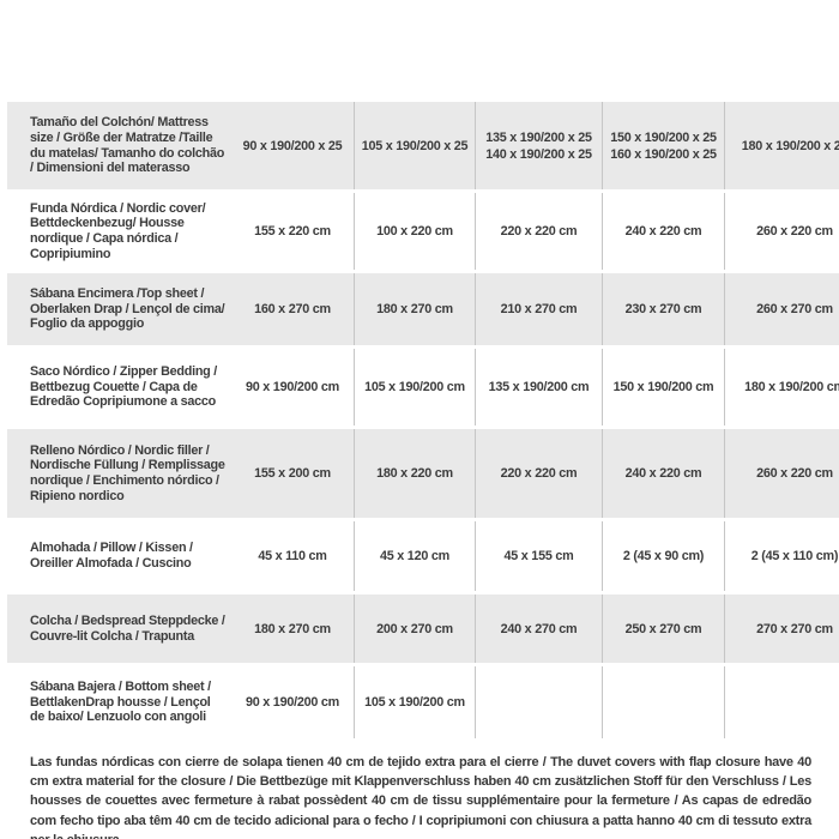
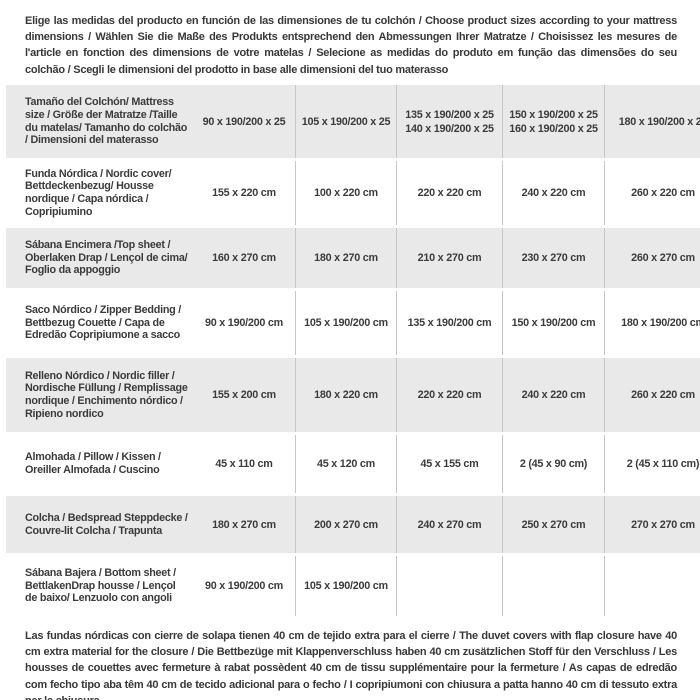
+ Elige las medidas del producto en función de las dimensiones de tu colchón / Choose product sizes according to your mattress dimensions / Wählen Sie die Maße des Produkts entsprechend den Abmessungen Ihrer Matratze / Choisissez les mesures de l'article en fonction des dimensions de votre matelas / Selecione as medidas do produto em função das dimensões do seu colchão / Scegli le dimensioni del prodotto in base alle dimensioni del tuo materasso
  Tamaño del Colchón/ Mattress size / Größe der Matratze /Taille du matelas/ Tamanho do colchão / Dimensioni del materasso	90 x 190/200 x 25	105 x 190/200 x 25	135 x 190/200 x 25 140 x 190/200 x 25	150 x 190/200 x 25 160 x 190/200 x 25	180 x 190/200 x 2
  Funda Nórdica / Nordic cover/ Bettdeckenbezug/ Housse nordique / Capa nórdica / Copripiumino	155 x 220 cm	100 x 220 cm	220 x 220 cm	240 x 220 cm	260 x 220 cm
  Sábana Encimera /Top sheet / Oberlaken Drap / Lençol de cima/ Foglio da appoggio	160 x 270 cm	180 x 270 cm	210 x 270 cm	230 x 270 cm	260 x 270 cm
  Saco Nórdico / Zipper Bedding / Bettbezug Couette / Capa de Edredão Copripiumone a sacco	90 x 190/200 cm	105 x 190/200 cm	135 x 190/200 cm	150 x 190/200 cm	180 x 190/200 c
  Relleno Nórdico / Nordic filler / Nordische Füllung / Remplissage nordique / Enchimento nórdico / Ripieno nordico	155 x 200 cm	180 x 220 cm	220 x 220 cm	240 x 220 cm	260 x 220 cm
  Almohada / Pillow / Kissen / Oreiller Almofada / Cuscino	45 x 110 cm	45 x 120 cm	45 x 155 cm	2 (45 x 90 cm)	2 (45 x 110 cm)
  Colcha / Bedspread Steppdecke / Couvre-lit Colcha / Trapunta	180 x 270 cm	200 x 270 cm	240 x 270 cm	250 x 270 cm	270 x 270 cm
  Sábana Bajera / Bottom sheet / BettlakenDrap housse / Lençol de baixo/ Lenzuolo con angoli	90 x 190/200 cm	105 x 190/200 cm
  Las fundas nórdicas con cierre de solapa tienen 40 cm de tejido extra para el cierre / The duvet covers with flap closure have 40 cm extra material for the closure / Die Bettbezüge mit Klappenverschluss haben 40 cm zusätzlichen Stoff für den Verschluss / Les housses de couettes avec fermeture à rabat possèdent 40 cm de tissu supplémentaire pour la fermeture / As capas de edredão com fecho tipo aba têm 40 cm de tecido adicional para o fecho / I copripiumoni con chiusura a patta hanno 40 cm di tessuto extra
